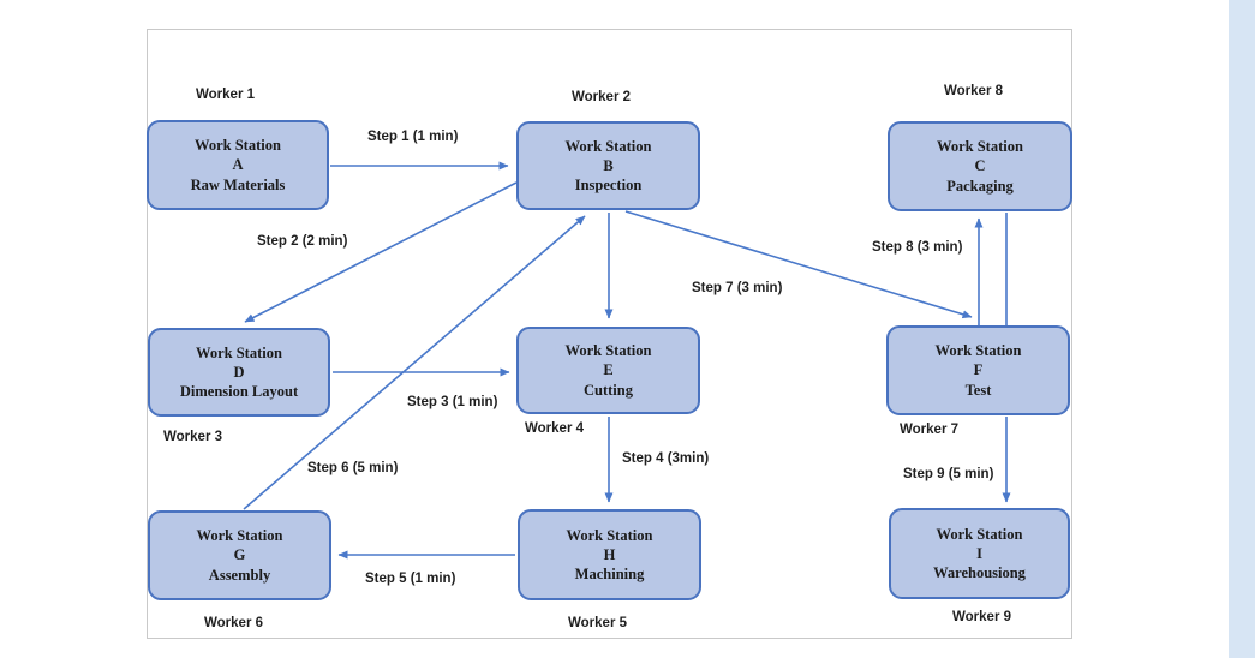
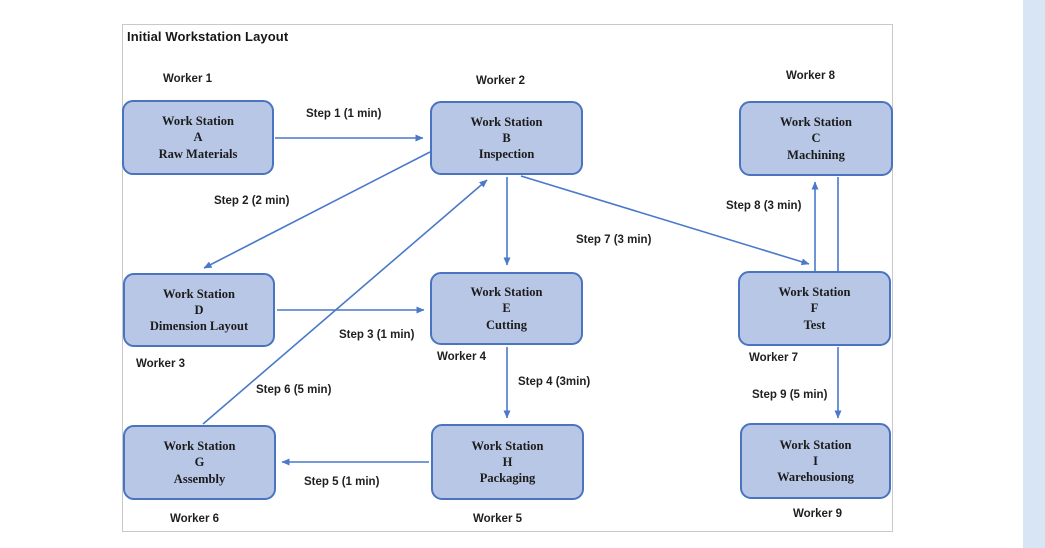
+ Initial Workstation Layout
  Work Station
  A
  Raw Materials
  Work Station
  B
  Inspection
  Work Station
  C
- Packaging
+ Machining
  Work Station
  D
  Dimension Layout
  Work Station
  E
  Cutting
  Work Station
  F
  Test
  Work Station
  G
  Assembly
  Work Station
  H
- Machining
+ Packaging
  Work Station
  I
  Warehousiong
  Worker 1
  Worker 2
  Worker 8
  Worker 3
  Worker 4
  Worker 7
  Worker 6
  Worker 5
  Worker 9
  Step 1 (1 min)
  Step 2 (2 min)
  Step 3 (1 min)
  Step 4 (3min)
  Step 5 (1 min)
  Step 6 (5 min)
  Step 7 (3 min)
  Step 8 (3 min)
  Step 9 (5 min)
